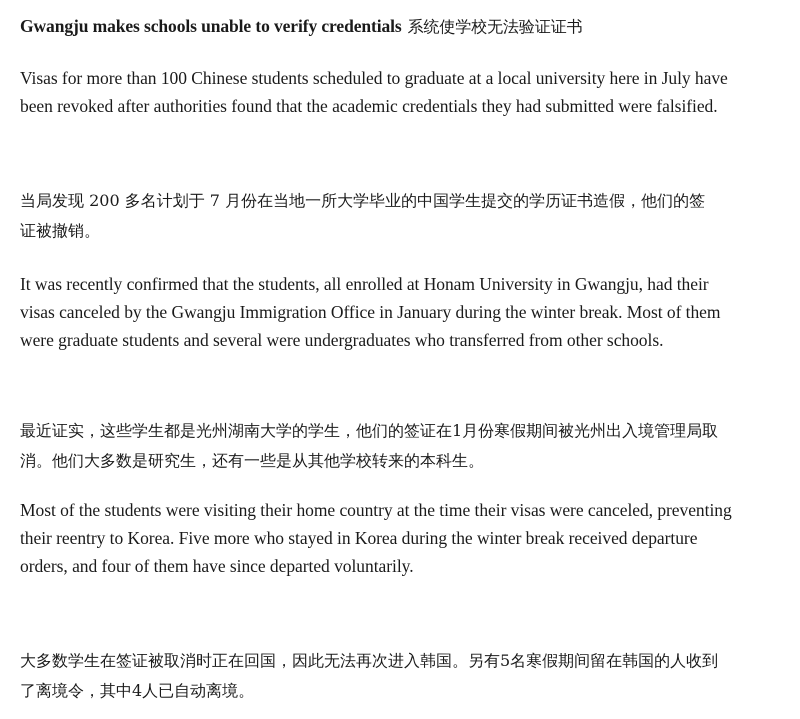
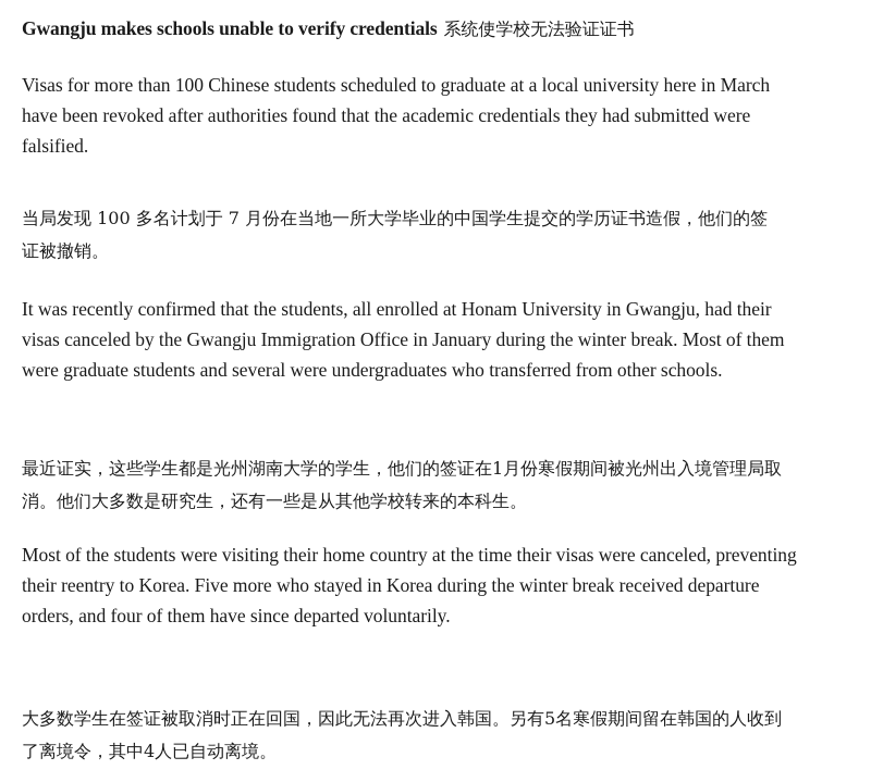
  Gwangju makes schools unable to verify credentials 系统使学校无法验证证书
- Visas for more than 100 Chinese students scheduled to graduate at a local university here in July have been revoked after authorities found that the academic credentials they had submitted were falsified.
+ Visas for more than 100 Chinese students scheduled to graduate at a local university here in March have been revoked after authorities found that the academic credentials they had submitted were falsified.
- 当局发现 200 多名计划于 7 月份在当地一所大学毕业的中国学生提交的学历证书造假，他们的签证被撤销。
+ 当局发现 100 多名计划于 7 月份在当地一所大学毕业的中国学生提交的学历证书造假，他们的签证被撤销。
  It was recently confirmed that the students, all enrolled at Honam University in Gwangju, had their visas canceled by the Gwangju Immigration Office in January during the winter break. Most of them were graduate students and several were undergraduates who transferred from other schools.
  最近证实，这些学生都是光州湖南大学的学生，他们的签证在1月份寒假期间被光州出入境管理局取消。他们大多数是研究生，还有一些是从其他学校转来的本科生。
  Most of the students were visiting their home country at the time their visas were canceled, preventing their reentry to Korea. Five more who stayed in Korea during the winter break received departure orders, and four of them have since departed voluntarily.
  大多数学生在签证被取消时正在回国，因此无法再次进入韩国。另有5名寒假期间留在韩国的人收到了离境令，其中4人已自动离境。
